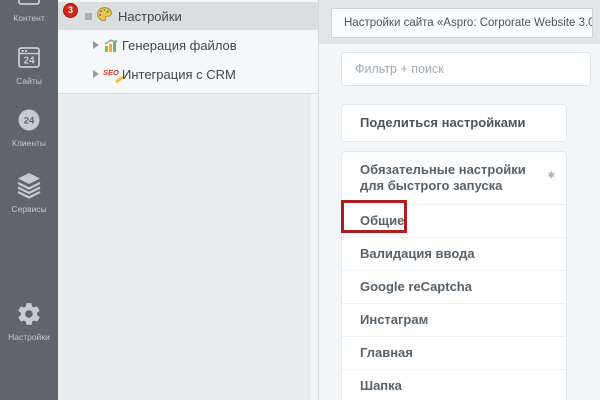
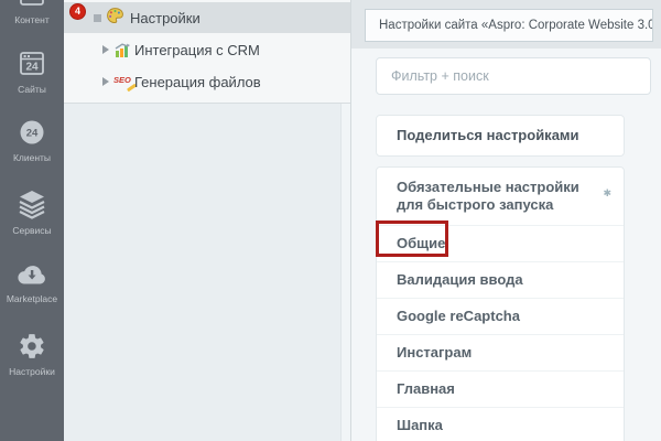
  Контент
  24
  Сайты
  24
  Клиенты
  Сервисы
+ Marketplace
  Настройки
- 3
+ 4
  Настройки
- Генерация файлов
+ Интеграция с CRM
  SEO
- Интеграция с CRM
+ Генерация файлов
  Настройки сайта «Aspro: Corporate Website 3.0
  Фильтр + поиск
  Поделиться настройками
  Обязательные настройки для быстрого запуска
  ✱
  Общие
  Валидация ввода
  Google reCaptcha
  Инстаграм
  Главная
  Шапка
